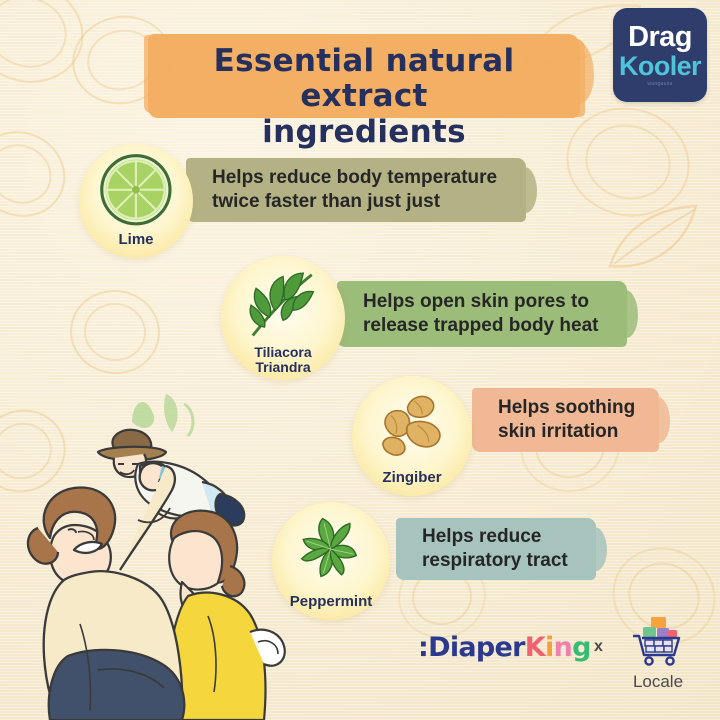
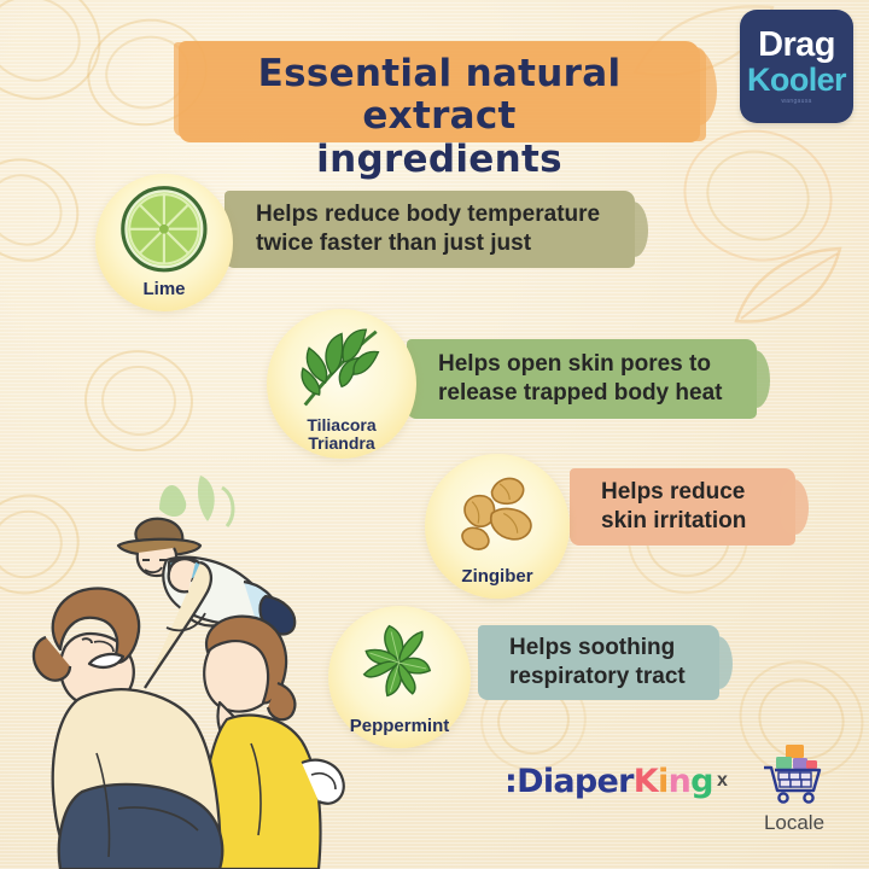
  Drag
  Kooler
  Essential natural extract
  ingredients
  Helps reduce body temperature
  twice faster than just just
  Lime
  Helps open skin pores to
  release trapped body heat
  Tiliacora
  Triandra
- Helps soothing
+ Helps reduce
  skin irritation
  Zingiber
- Helps reduce
+ Helps soothing
  respiratory tract
  Peppermint
  :DiaperKing
  x
  Locale
